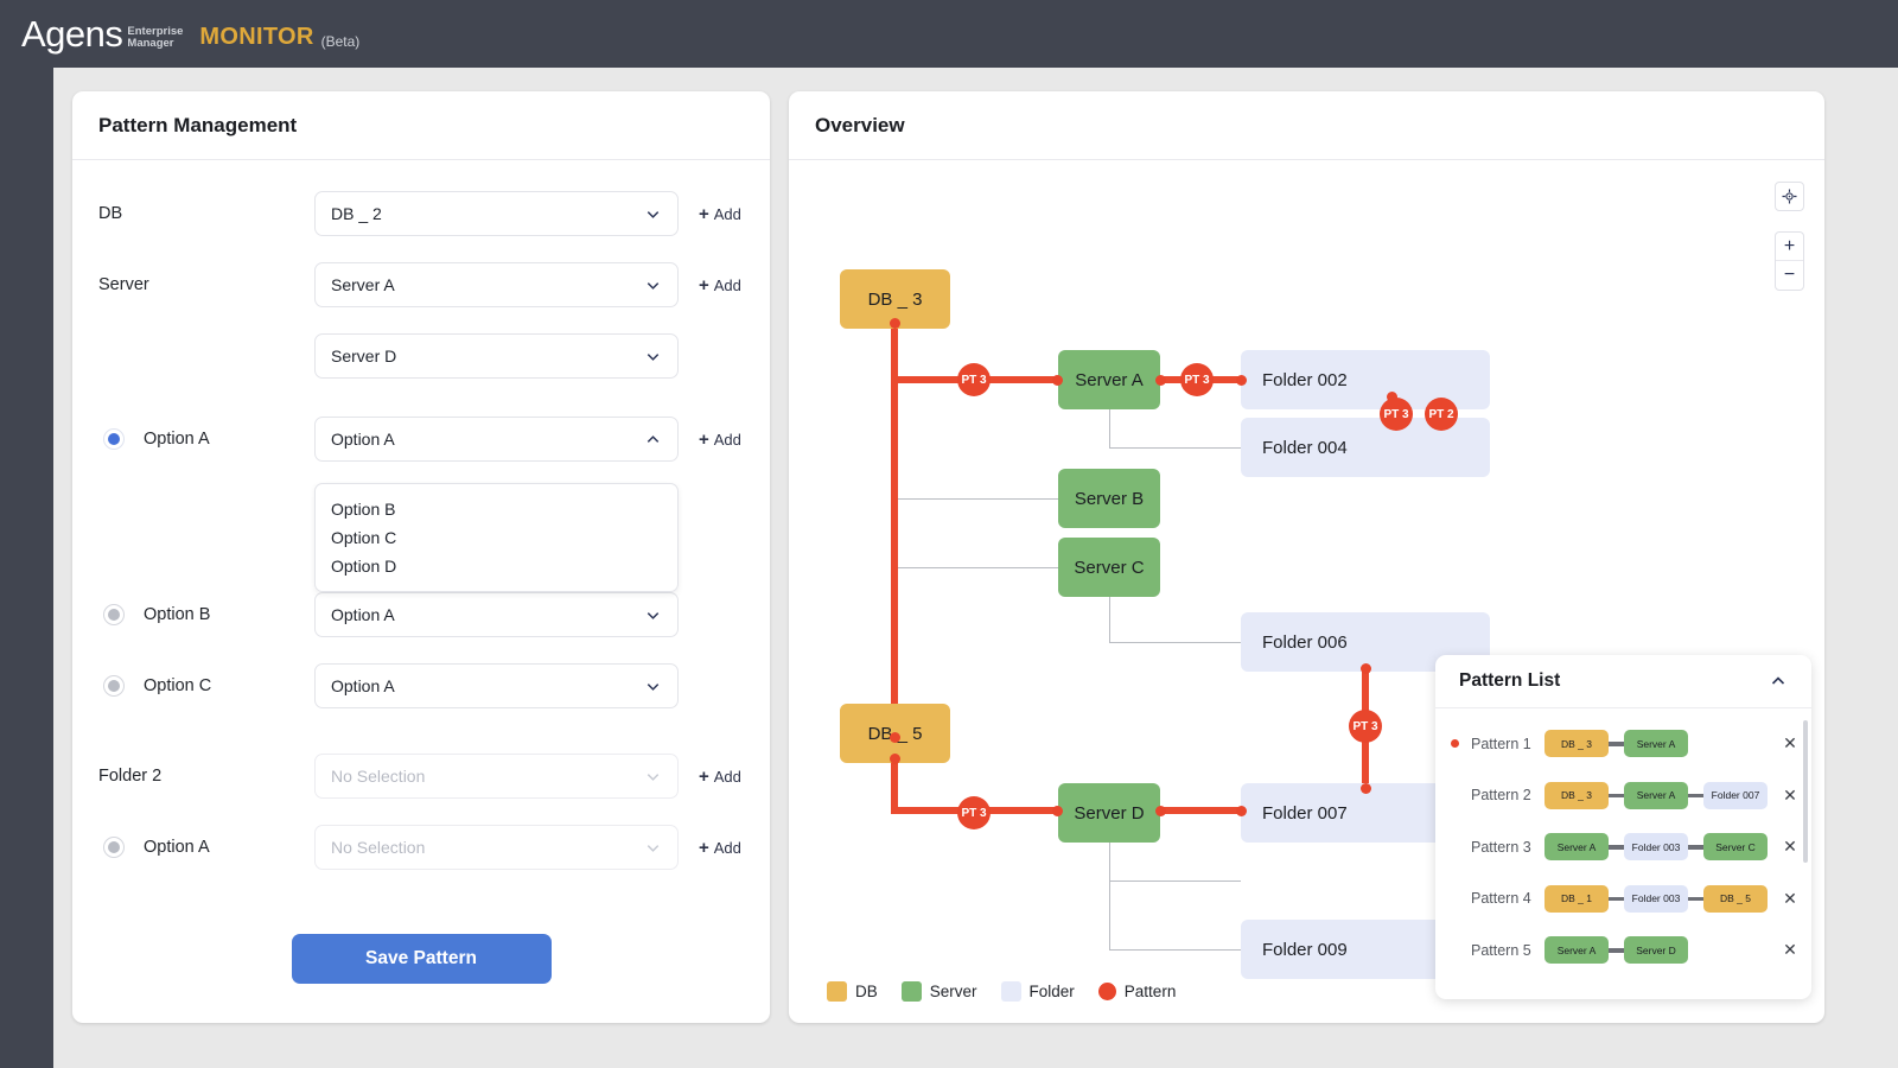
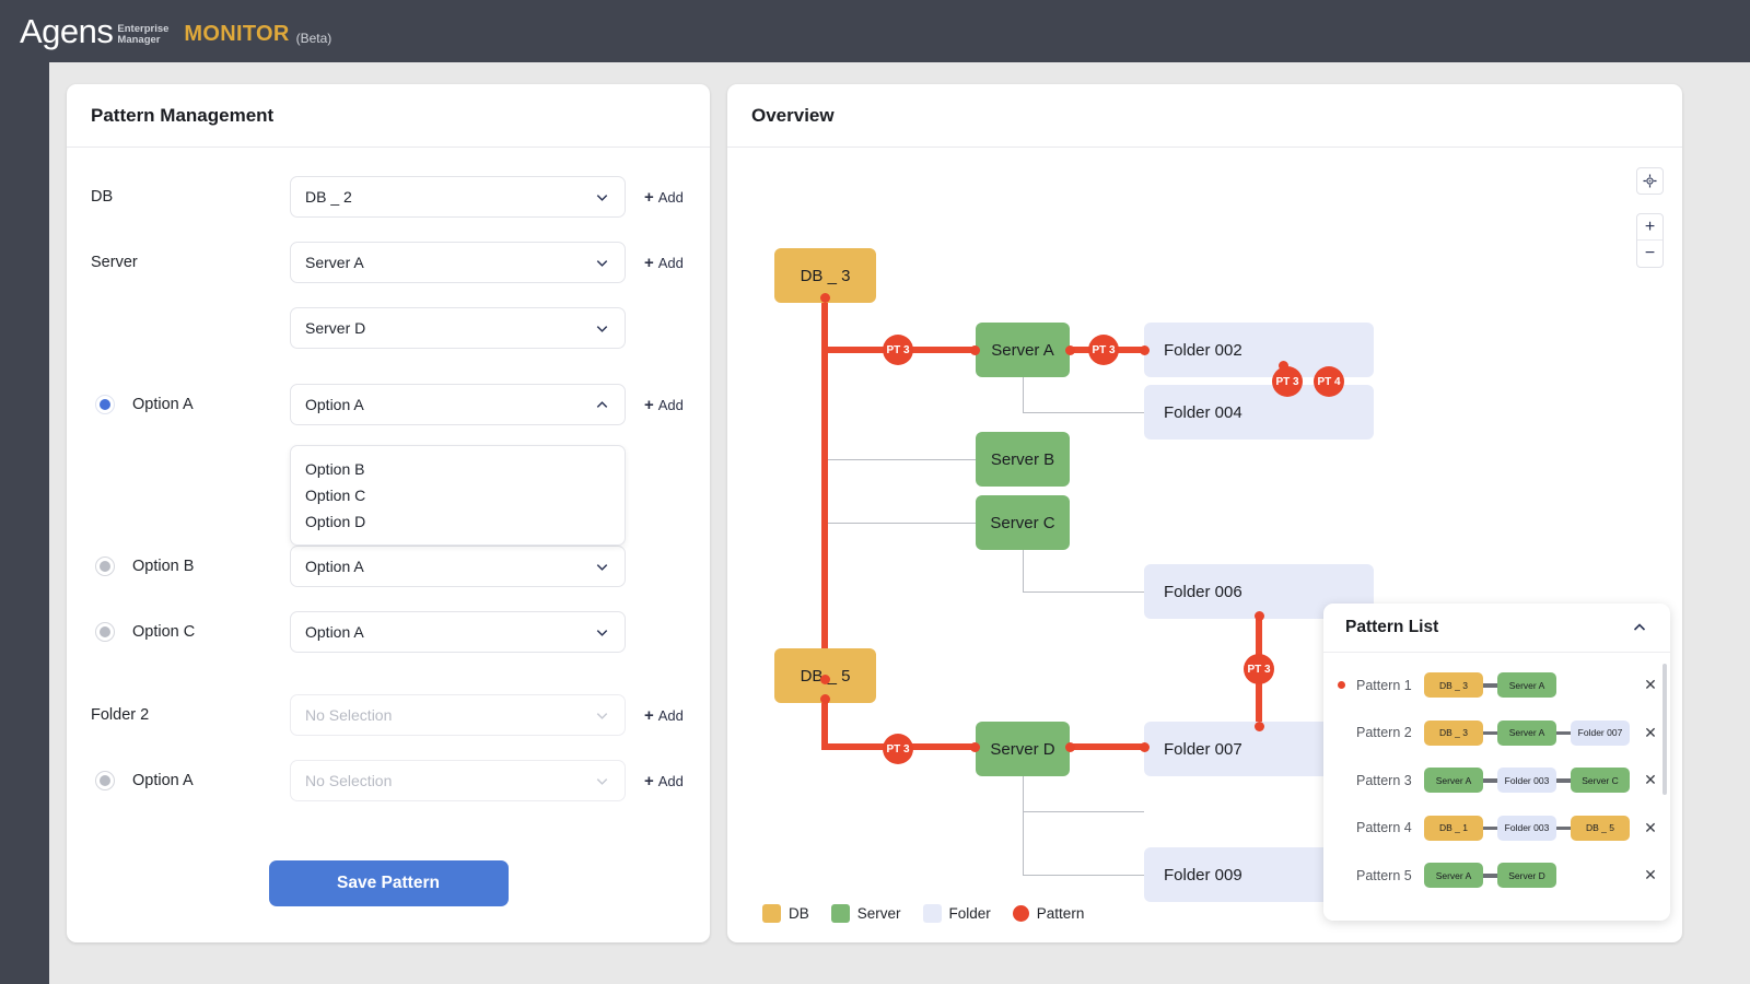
  Agens
  Enterprise
  Manager
  MONITOR
  (Beta)
  Pattern Management
  DB
  DB _ 2
  +
  Add
  Server
  Server A
  +
  Add
  Server D
  Option A
  Option A
  +
  Add
  Option B
  Option A
  Option C
  Option A
  Folder 2
  No Selection
  +
  Add
  Option A
  No Selection
  +
  Add
  Option B
  Option C
  Option D
  Save Pattern
  Overview
  +
  −
  DB
  Server
  Folder
  Pattern
  DB _ 3
  DB _ 5
  Server A
  Server B
  Server C
  Server D
  Folder 002
  Folder 004
  Folder 006
  Folder 007
  Folder 009
  PT 3
  PT 3
  PT 3
- PT 2
+ PT 4
  PT 3
  PT 3
  Pattern List
  Pattern 1
  DB _ 3
  Server A
  ✕
  Pattern 2
  DB _ 3
  Server A
  Folder 007
  ✕
  Pattern 3
  Server A
  Folder 003
  Server C
  ✕
  Pattern 4
  DB _ 1
  Folder 003
  DB _ 5
  ✕
  Pattern 5
  Server A
  Server D
  ✕
